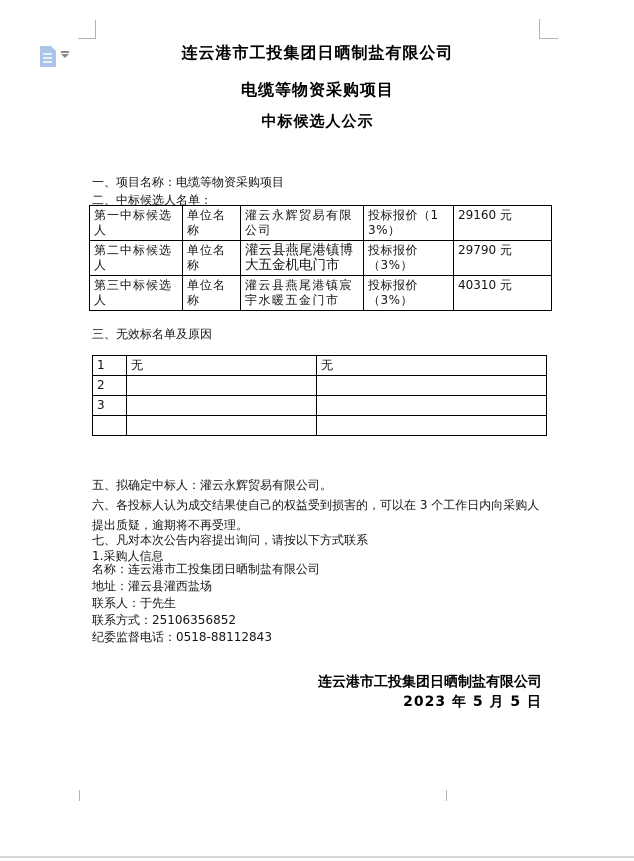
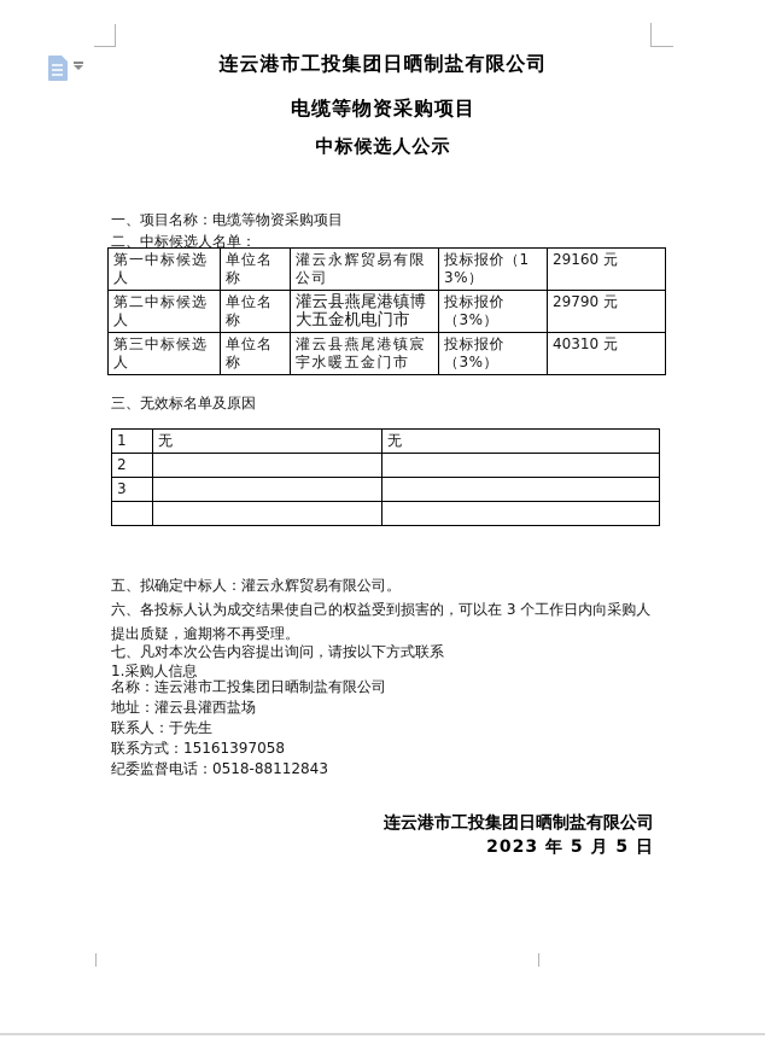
  连云港市工投集团日晒制盐有限公司
  电缆等物资采购项目
  中标候选人公示
  一、项目名称：电缆等物资采购项目
  二、中标候选人名单：
  第一中标候选人	单位名称	灌云永辉贸易有限公司	投标报价（13%）	29160 元
  第二中标候选人	单位名称	灌云县燕尾港镇博大五金机电门市	投标报价（3%）	29790 元
  第三中标候选人	单位名称	灌云县燕尾港镇宸宇水暖五金门市	投标报价（3%）	40310 元
  三、无效标名单及原因
  1	无	无
  2
  3
  五、拟确定中标人：灌云永辉贸易有限公司。
  六、各投标人认为成交结果使自己的权益受到损害的，可以在 3 个工作日内向采购人提出质疑，逾期将不再受理。
  七、凡对本次公告内容提出询问，请按以下方式联系
  1.采购人信息
  名称：连云港市工投集团日晒制盐有限公司
  地址：灌云县灌西盐场
  联系人：于先生
- 联系方式：25106356852
+ 联系方式：15161397058
  纪委监督电话：0518-88112843
  连云港市工投集团日晒制盐有限公司
  2023 年 5 月 5 日
